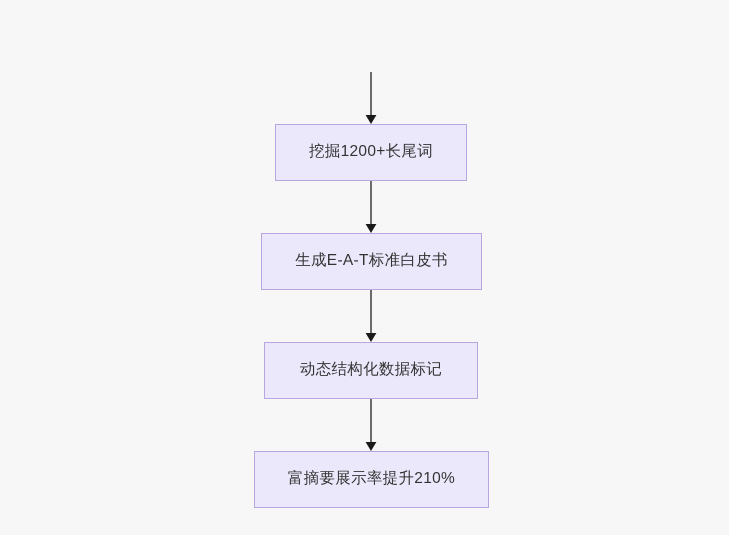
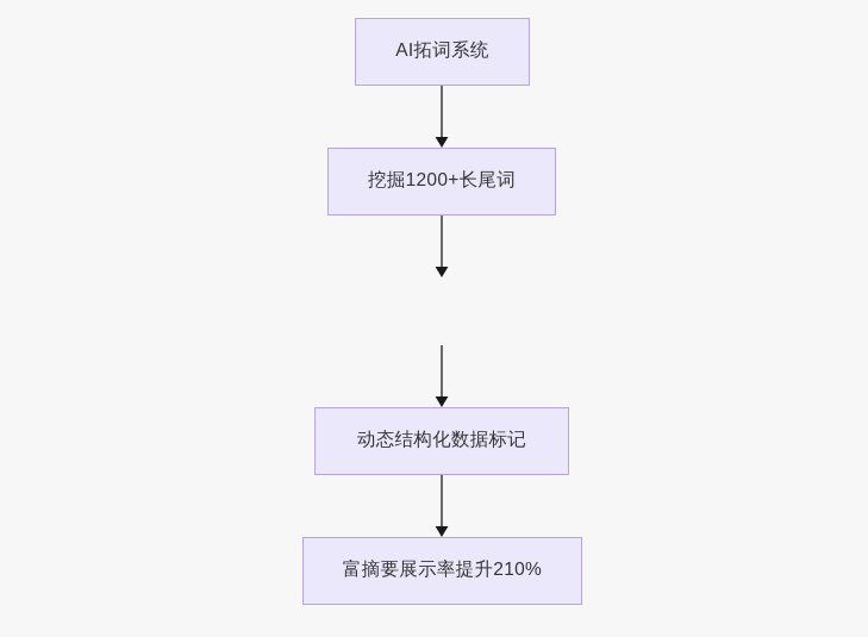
+ AI拓词系统
  挖掘1200+长尾词
- 生成E-A-T标准白皮书
  动态结构化数据标记
  富摘要展示率提升210%
